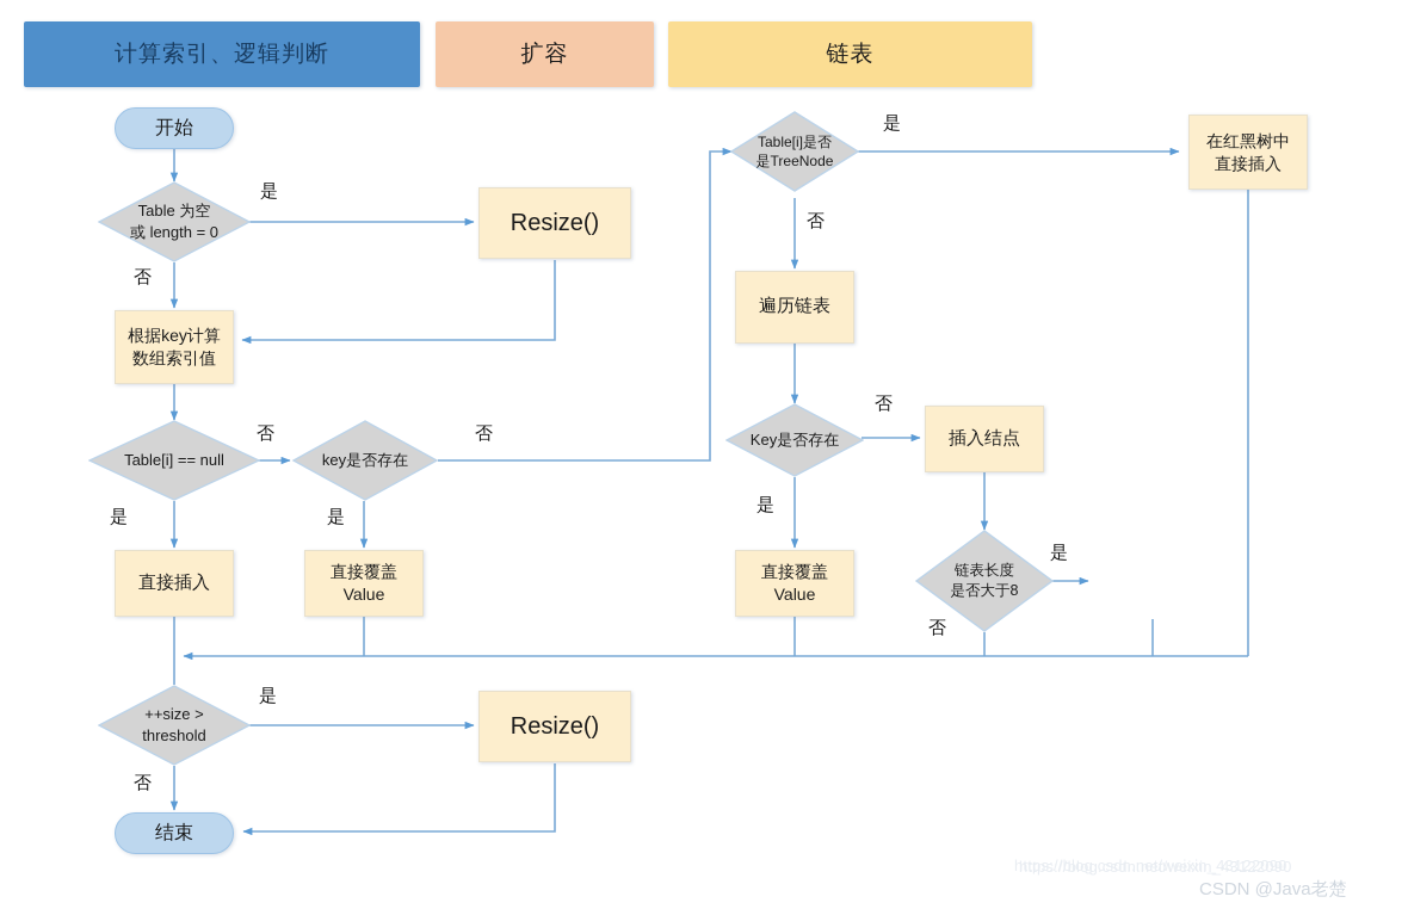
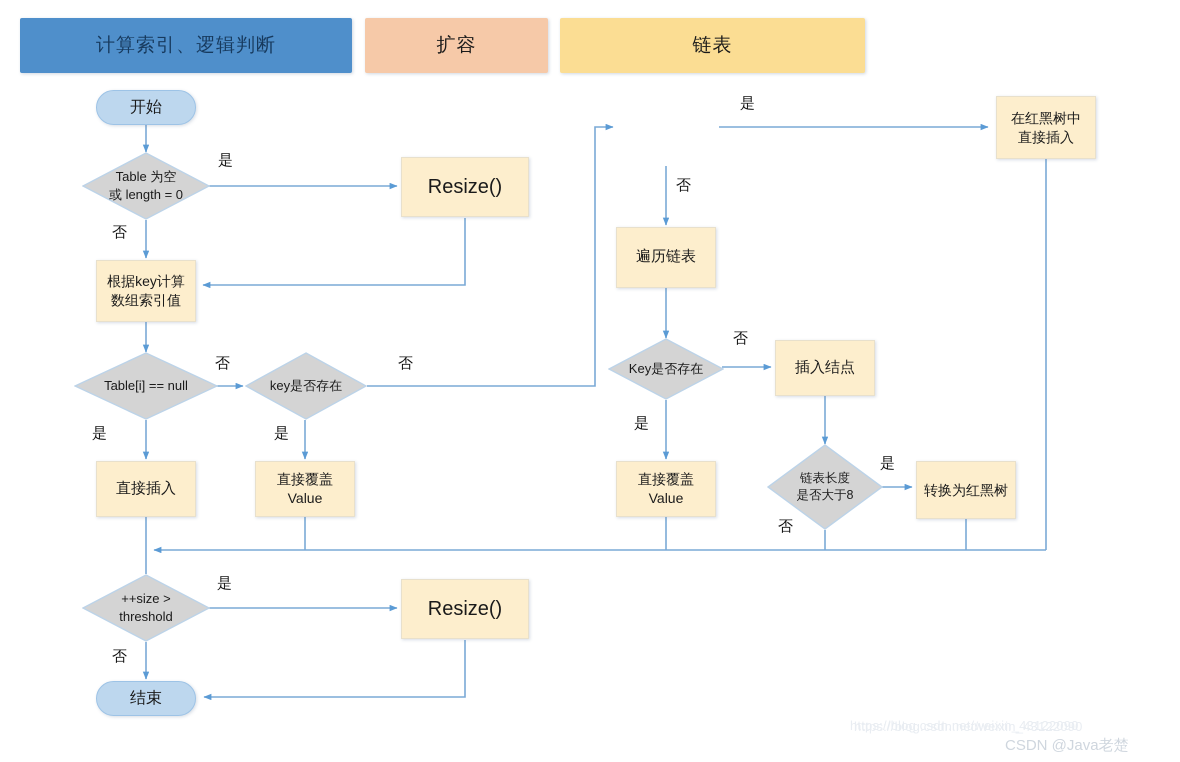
  计算索引、逻辑判断
  扩容
  链表
  开始
  Table 为空
  或 length = 0
  Resize()
  根据key计算
  数组索引值
  Table[i] == null
  key是否存在
  直接插入
  直接覆盖
  Value
  ++size >
  threshold
  Resize()
  结束
- Table[i]是否
- 是TreeNode
  遍历链表
  Key是否存在
  直接覆盖
  Value
  插入结点
  链表长度
  是否大于8
  在红黑树中
  直接插入
+ 转换为红黑树
  是
  否
  否
  是
  否
  是
  是
  否
  是
  否
  否
  是
  是
  否
  CSDN @Java老楚
